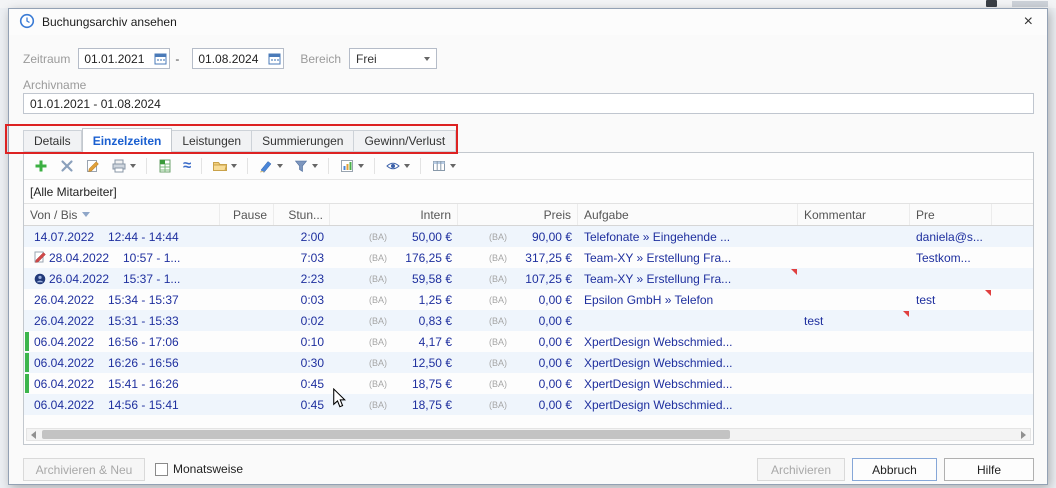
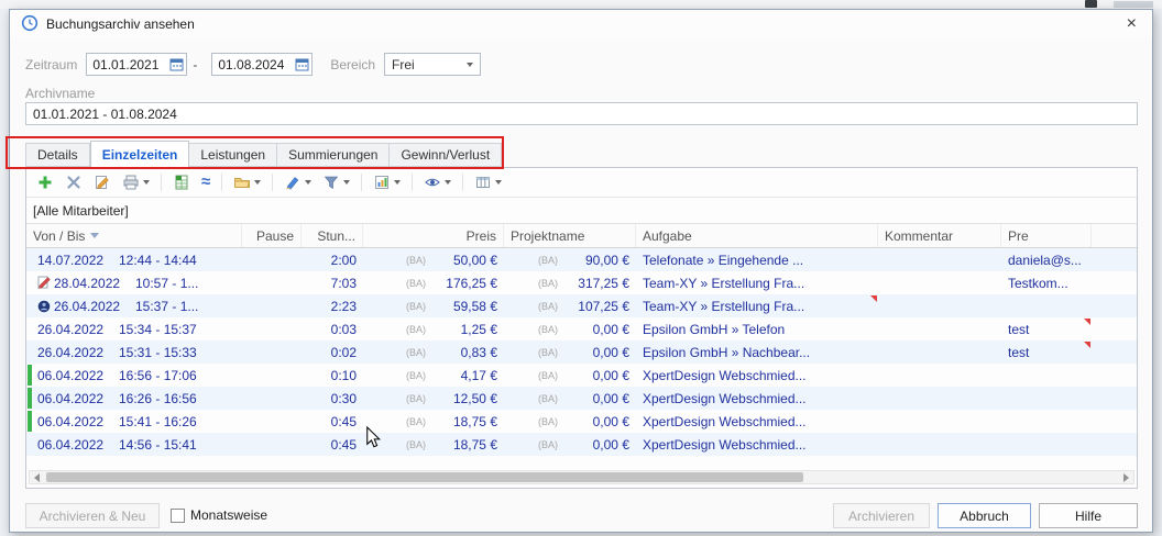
  Buchungsarchiv ansehen
  ×
  Zeitraum
  01.01.2021
  -
  01.08.2024
  Bereich
  Frei
  Archivname
  01.01.2021 - 01.08.2024
  Details
  Einzelzeiten
  Leistungen
  Summierungen
  Gewinn/Verlust
  ≈
  [Alle Mitarbeiter]
  Von / Bis
  Pause
  Stun...
- Intern
  Preis
+ Projektname
  Aufgabe
  Kommentar
  Pre
  14.07.2022
  12:44 - 14:44
  2:00
  (BA)
  50,00 €
  (BA)
  90,00 €
  Telefonate » Eingehende ...
  daniela@s...
  28.04.2022
  10:57 - 1...
  7:03
  (BA)
  176,25 €
  (BA)
  317,25 €
  Team-XY » Erstellung Fra...
  Testkom...
  26.04.2022
  15:37 - 1...
  2:23
  (BA)
  59,58 €
  (BA)
  107,25 €
  Team-XY » Erstellung Fra...
  26.04.2022
  15:34 - 15:37
  0:03
  (BA)
  1,25 €
  (BA)
  0,00 €
  Epsilon GmbH » Telefon
  test
  26.04.2022
  15:31 - 15:33
  0:02
  (BA)
  0,83 €
  (BA)
  0,00 €
+ Epsilon GmbH » Nachbear...
  test
  06.04.2022
  16:56 - 17:06
  0:10
  (BA)
  4,17 €
  (BA)
  0,00 €
  XpertDesign Webschmied...
  06.04.2022
  16:26 - 16:56
  0:30
  (BA)
  12,50 €
  (BA)
  0,00 €
  XpertDesign Webschmied...
  06.04.2022
  15:41 - 16:26
  0:45
  (BA)
  18,75 €
  (BA)
  0,00 €
  XpertDesign Webschmied...
  06.04.2022
  14:56 - 15:41
  0:45
  (BA)
  18,75 €
  (BA)
  0,00 €
  XpertDesign Webschmied...
  Archivieren & Neu
  Monatsweise
  Archivieren
  Abbruch
  Hilfe
